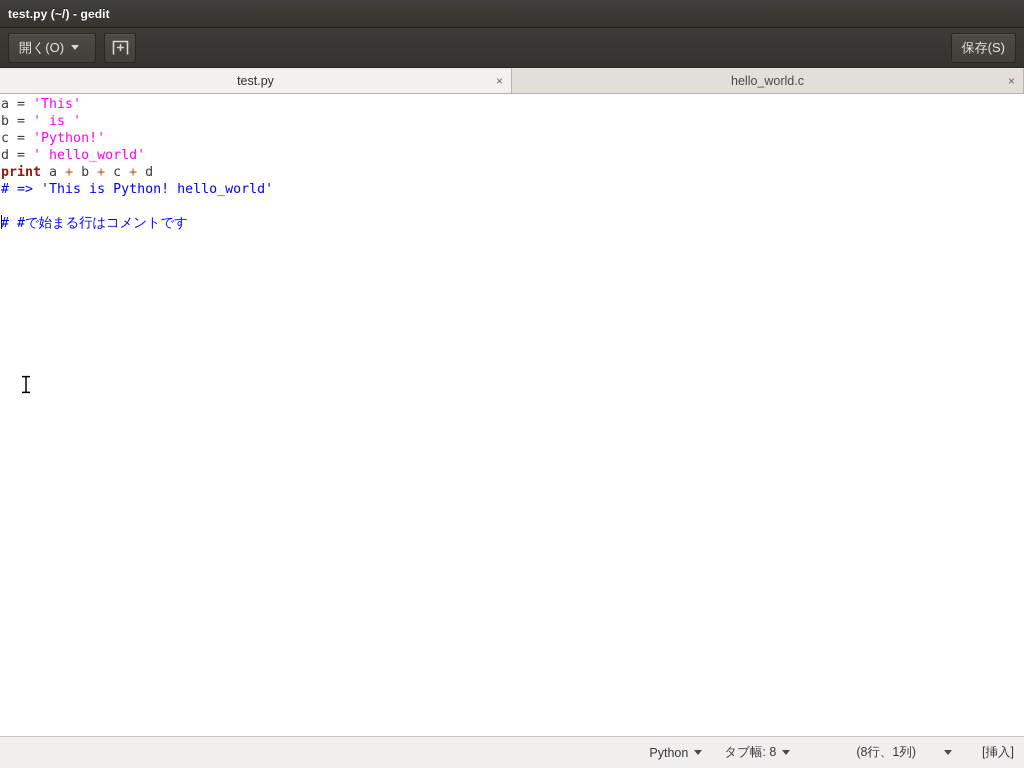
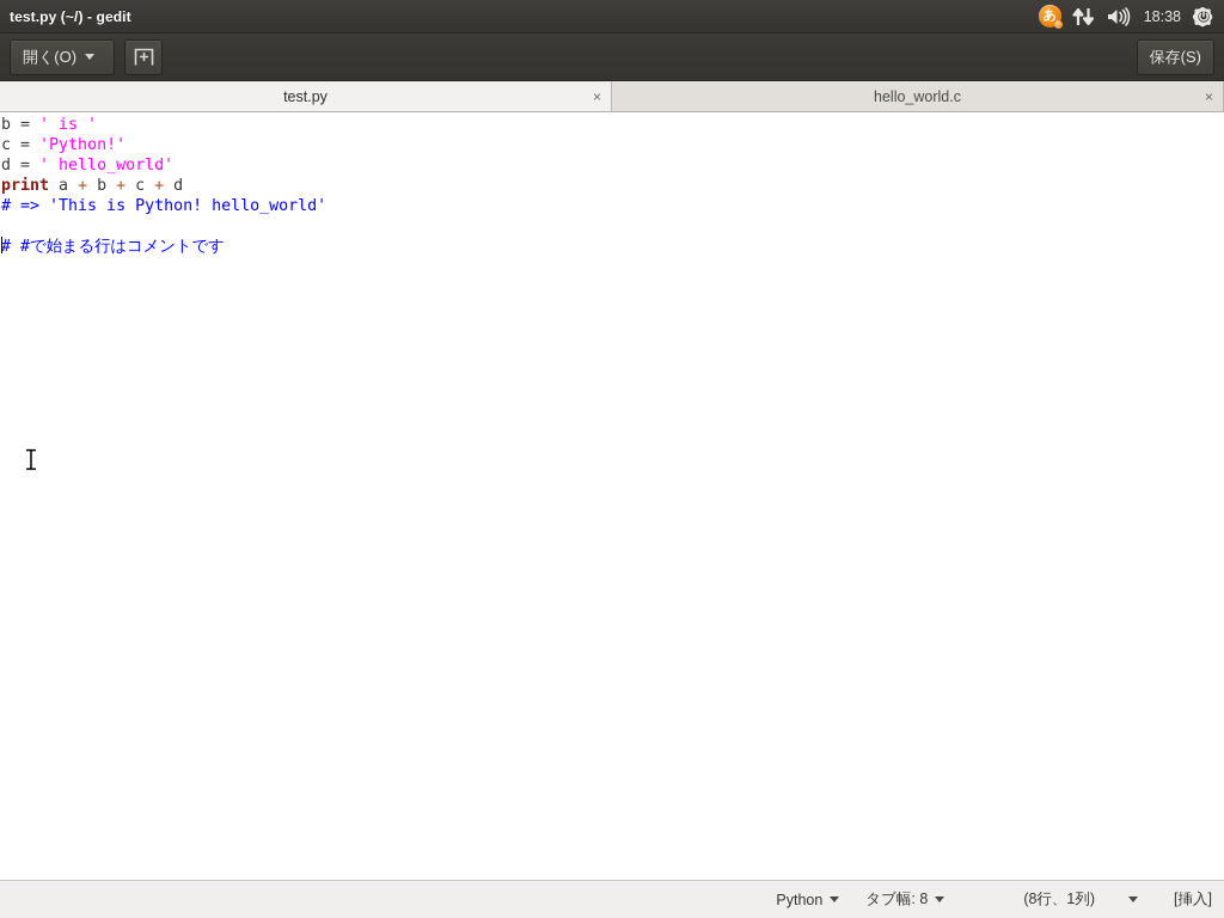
  test.py (~/) - gedit
+ あ
+ 18:38
  開く(O)
  保存(S)
  test.py
  ×
  hello_world.c
  ×
- a = 'This'
  b = ' is '
  c = 'Python!'
  d = ' hello_world'
  print a + b + c + d
  # => 'This is Python! hello_world'
  # #で始まる行はコメントです
  Python
  タブ幅: 8
  (8行、1列)
  [挿入]
